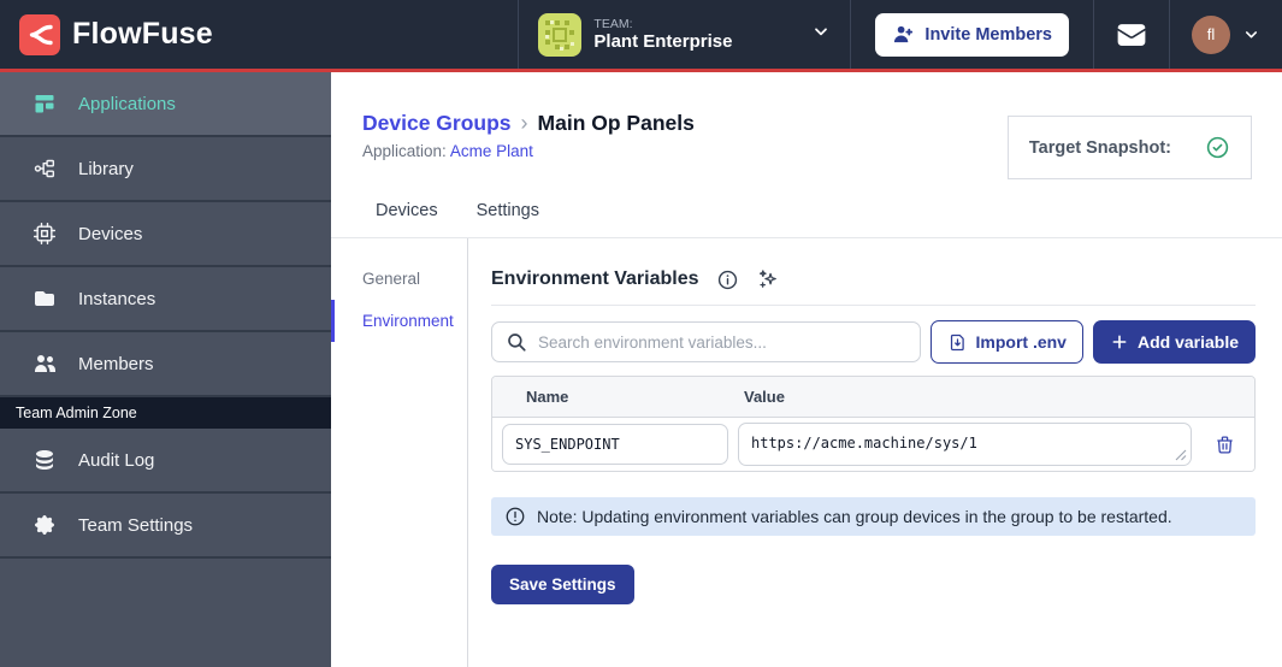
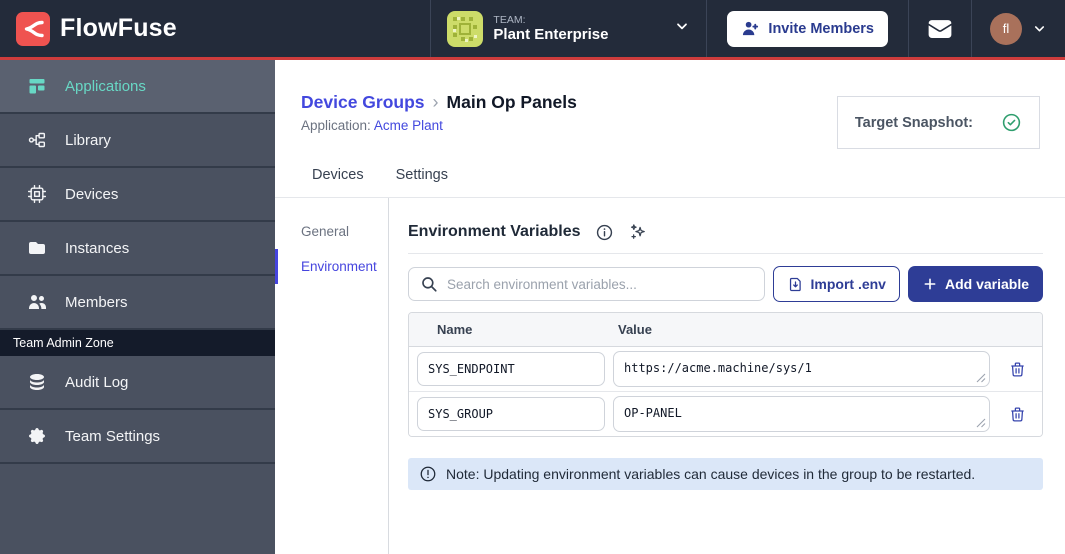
  FlowFuse
  TEAM:
  Plant Enterprise
  Invite Members
  fl
  Applications
  Library
  Devices
  Instances
  Members
  Team Admin Zone
  Audit Log
  Team Settings
  Device Groups
  ›
  Main Op Panels
  Application: Acme Plant
  Target Snapshot:
  Devices
  Settings
  General
  Environment
  Environment Variables
  Search environment variables...
  Import .env
  Add variable
  Name
  Value
  SYS_ENDPOINT
  https://acme.machine/sys/1
+ SYS_GROUP
+ OP-PANEL
- Note: Updating environment variables can group devices in the group to be restarted.
+ Note: Updating environment variables can cause devices in the group to be restarted.
- Save Settings
